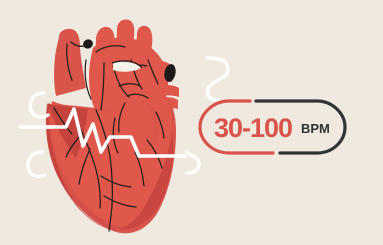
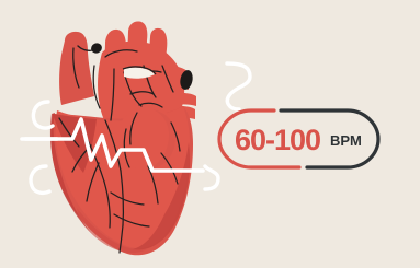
- 30-100
+ 60-100
  BPM
